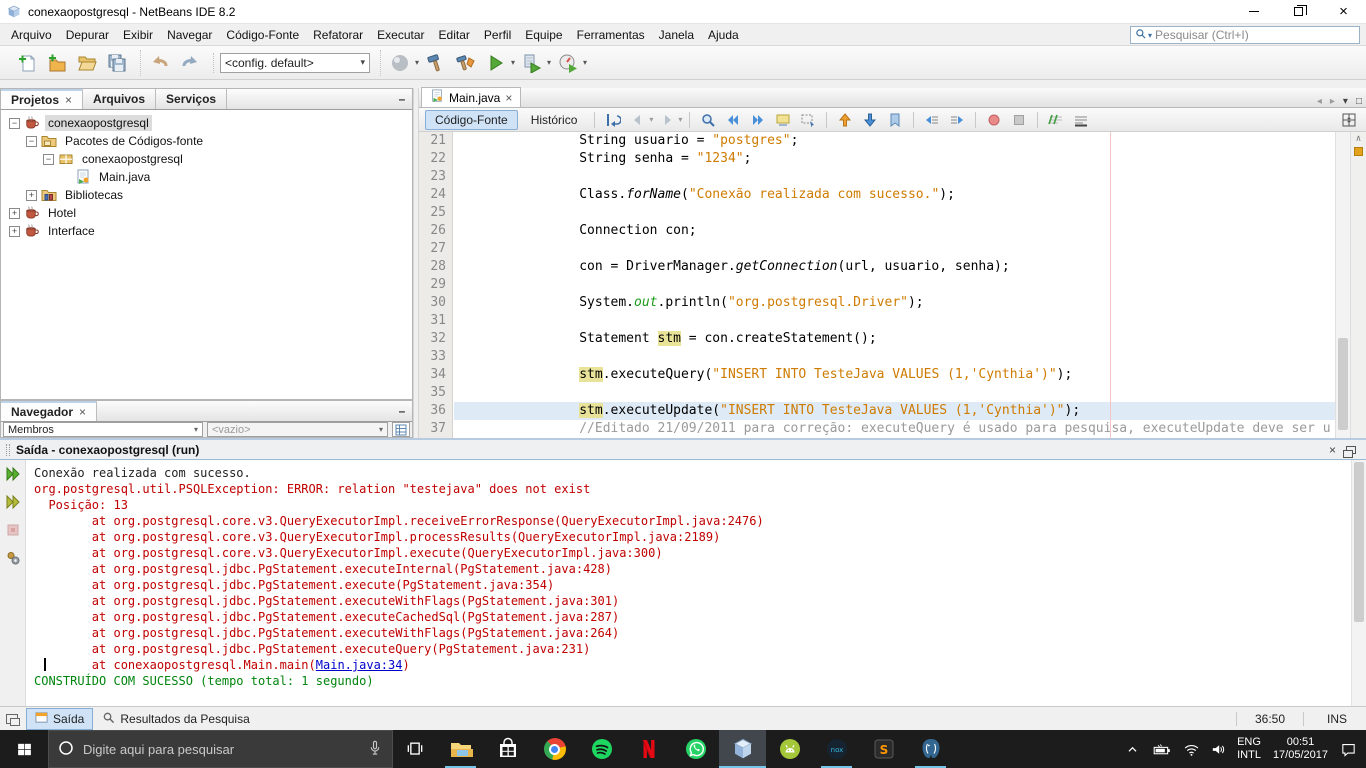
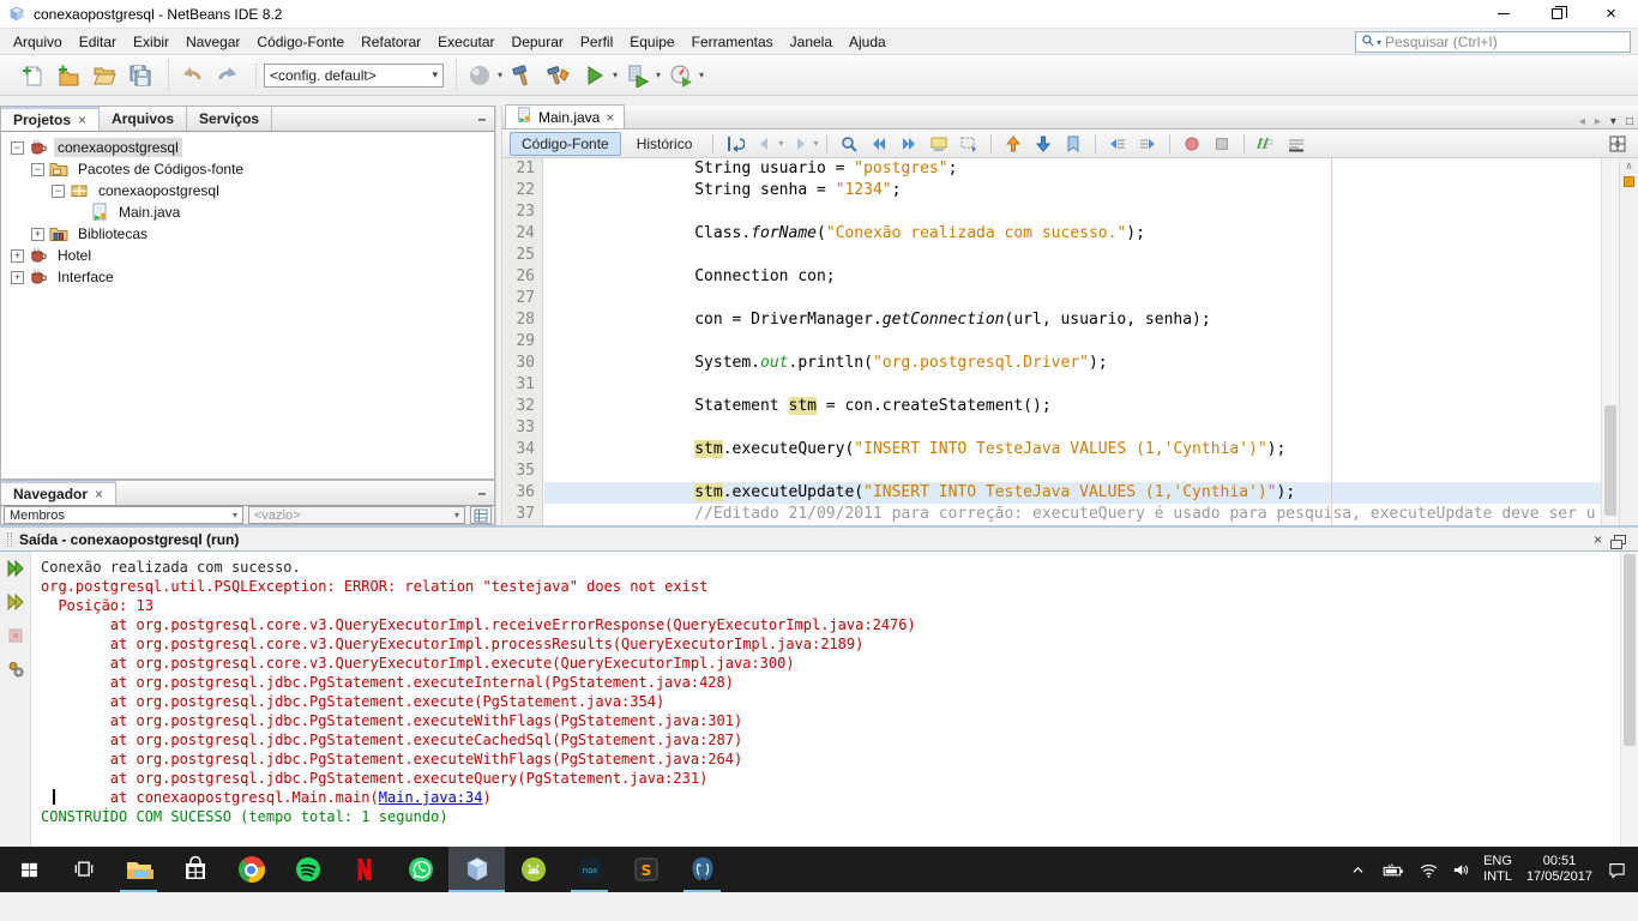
  conexaopostgresql - NetBeans IDE 8.2
  ×
  Arquivo
- Depurar
+ Editar
  Exibir
  Navegar
  Código-Fonte
  Refatorar
  Executar
- Editar
+ Depurar
  Perfil
  Equipe
  Ferramentas
  Janela
  Ajuda
  ▾
  Pesquisar (Ctrl+I)
  <config. default>
  ▾
  ▾
  ▾
  ▾
  ▾
  Projetos
  ×
  Arquivos
  Serviços
  –
  −
  conexaopostgresql
  −
  Pacotes de Códigos-fonte
  −
  conexaopostgresql
  Main.java
  +
  Bibliotecas
  +
  Hotel
  +
  Interface
  Navegador
  ×
  –
  Membros
  ▾
  <vazio>
  ▾
  Main.java
  ×
  ◂
  ▸
  ▾
  □
  Código-Fonte
  Histórico
  ▾
  ▾
  21
  22
  23
  24
  25
  26
  27
  28
  29
  30
  31
  32
  33
  34
  35
  36
  37
  String usuario = "postgres";
  String senha = "1234";
  Class.forName("Conexão realizada com sucesso.");
  Connection con;
  con = DriverManager.getConnection(url, usuario, senha);
  System.out.println("org.postgresql.Driver");
  Statement stm = con.createStatement();
  stm.executeQuery("INSERT INTO TesteJava VALUES (1,'Cynthia')");
  stm.executeUpdate("INSERT INTO TesteJava VALUES (1,'Cynthia')");
  //Editado 21/09/2011 para correção: executeQuery é usado para pesquisa, executeUpdate deve ser u
  ∧
  Saída - conexaopostgresql (run)
  ×
  Conexão realizada com sucesso.
  org.postgresql.util.PSQLException: ERROR: relation "testejava" does not exist
  Posição: 13
  at org.postgresql.core.v3.QueryExecutorImpl.receiveErrorResponse(QueryExecutorImpl.java:2476)
  at org.postgresql.core.v3.QueryExecutorImpl.processResults(QueryExecutorImpl.java:2189)
  at org.postgresql.core.v3.QueryExecutorImpl.execute(QueryExecutorImpl.java:300)
  at org.postgresql.jdbc.PgStatement.executeInternal(PgStatement.java:428)
  at org.postgresql.jdbc.PgStatement.execute(PgStatement.java:354)
  at org.postgresql.jdbc.PgStatement.executeWithFlags(PgStatement.java:301)
  at org.postgresql.jdbc.PgStatement.executeCachedSql(PgStatement.java:287)
  at org.postgresql.jdbc.PgStatement.executeWithFlags(PgStatement.java:264)
  at org.postgresql.jdbc.PgStatement.executeQuery(PgStatement.java:231)
  at conexaopostgresql.Main.main(Main.java:34)
  CONSTRUÍDO COM SUCESSO (tempo total: 1 segundo)
- Saída
- Resultados da Pesquisa
- 36:50
- INS
- Digite aqui para pesquisar
  nox
  S
  ENG
  INTL
  00:51
  17/05/2017
